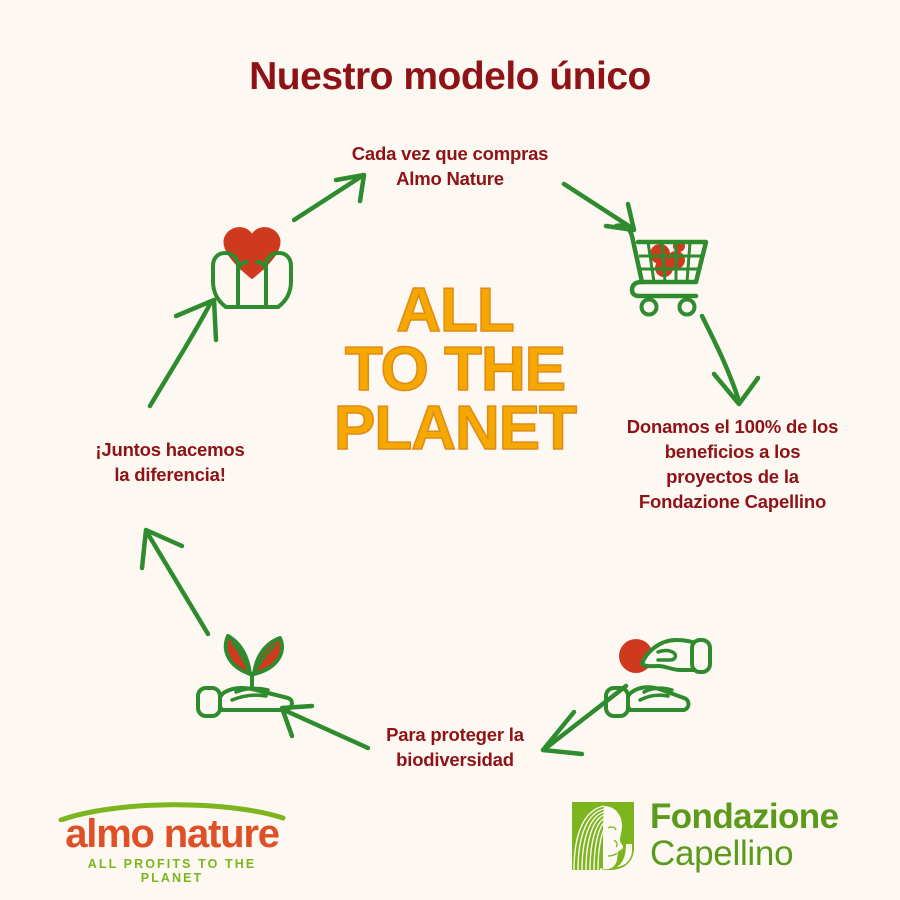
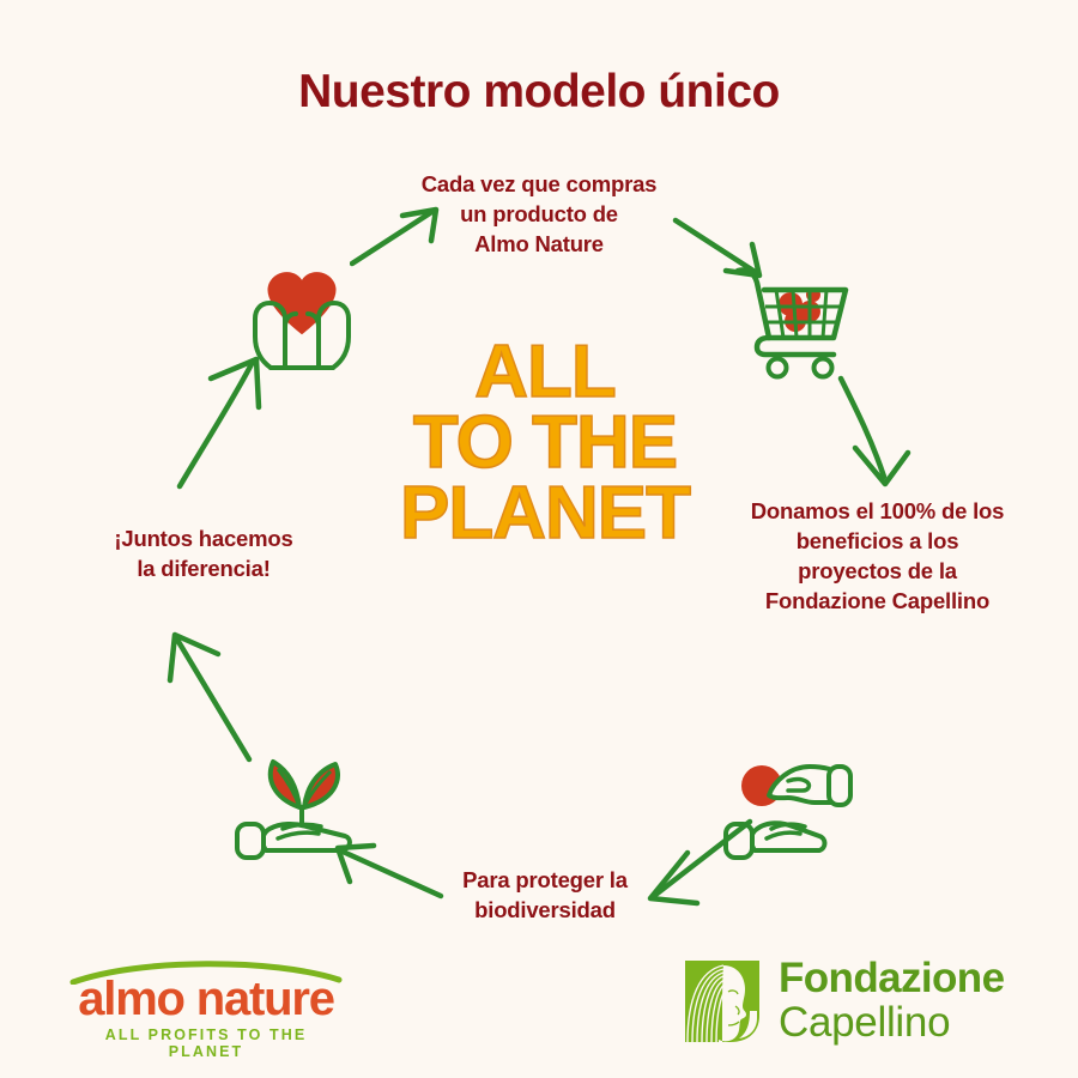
  Nuestro modelo único
  ALL
  TO THE
  PLANET
  Cada vez que compras
+ un producto de
  Almo Nature
  Donamos el 100% de los
  beneficios a los
  proyectos de la
  Fondazione Capellino
  Para proteger la
  biodiversidad
  ¡Juntos hacemos
  la diferencia!
  almo nature
  ALL PROFITS TO THE PLANET
  Fondazione
  Capellino
